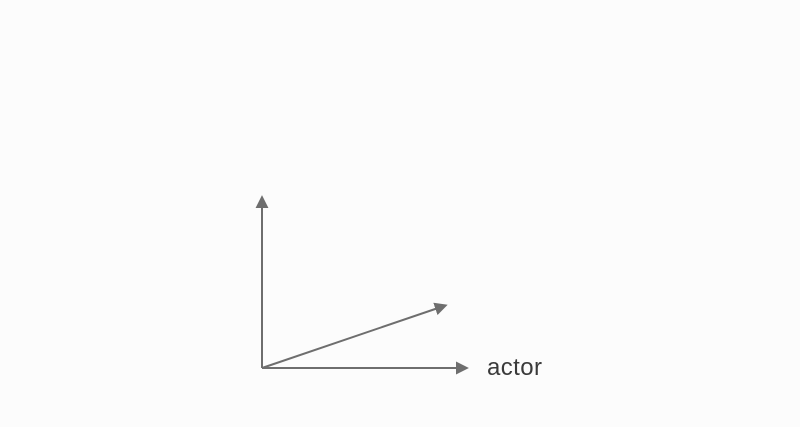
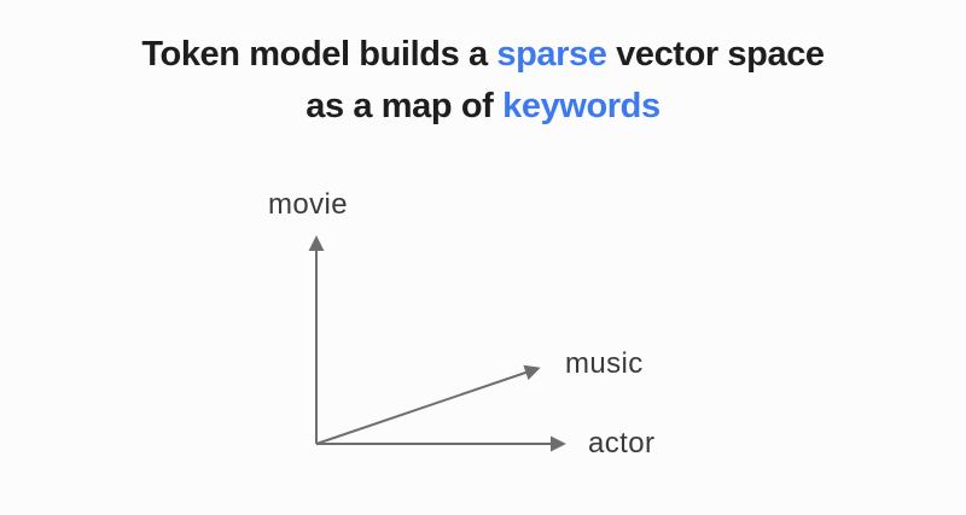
+ Token model builds a sparse vector space
+ as a map of keywords
+ movie
+ music
  actor
